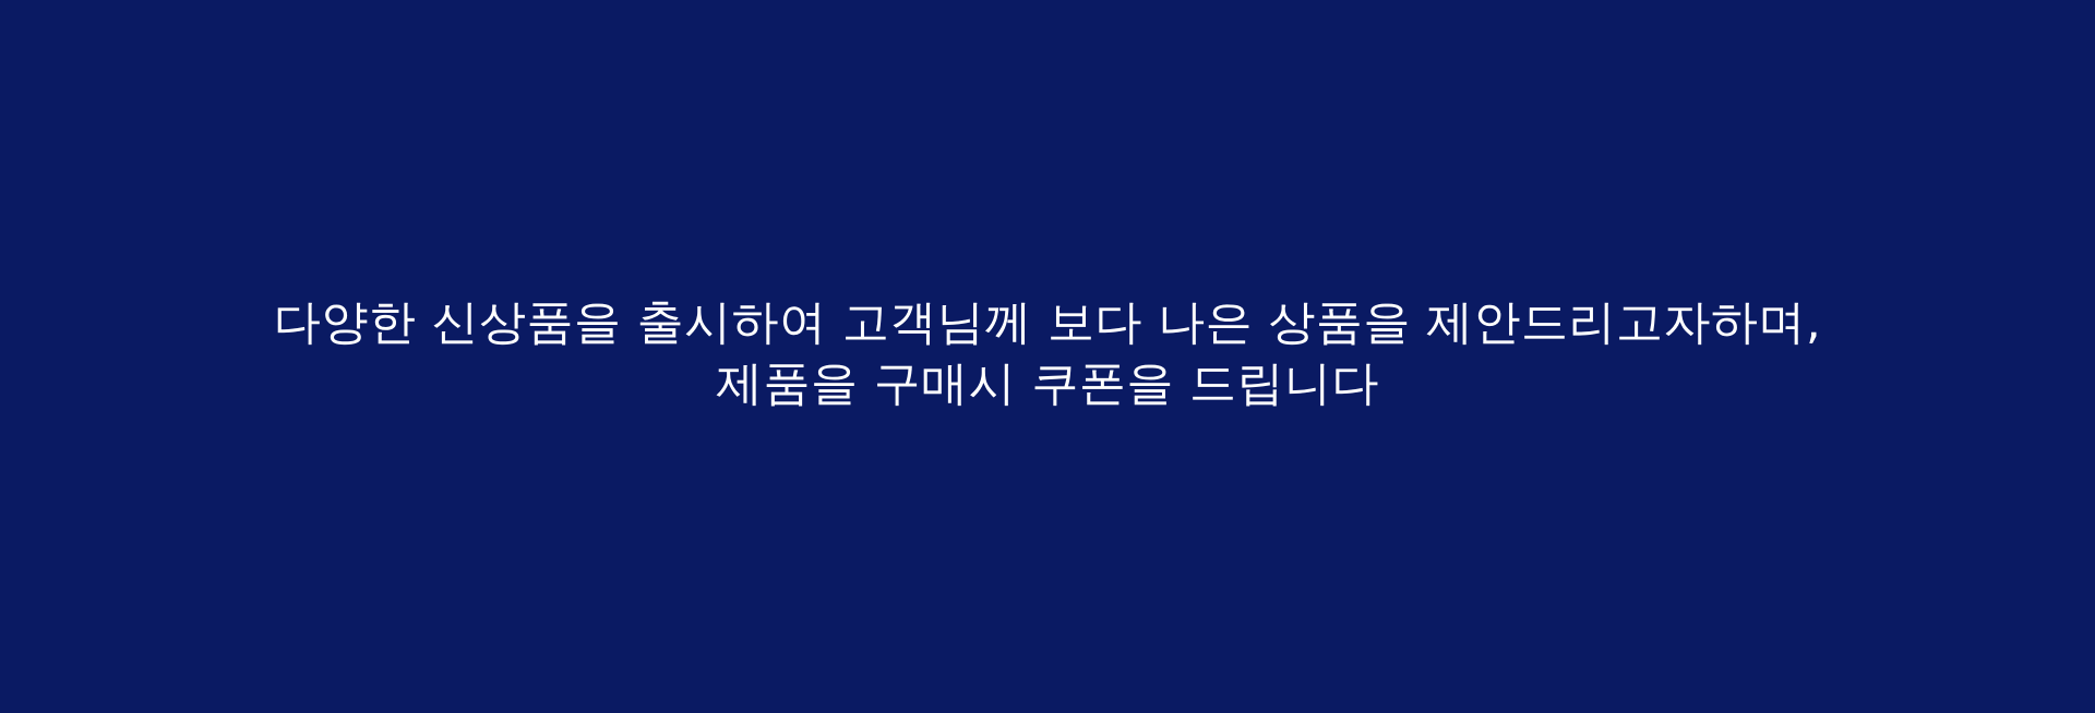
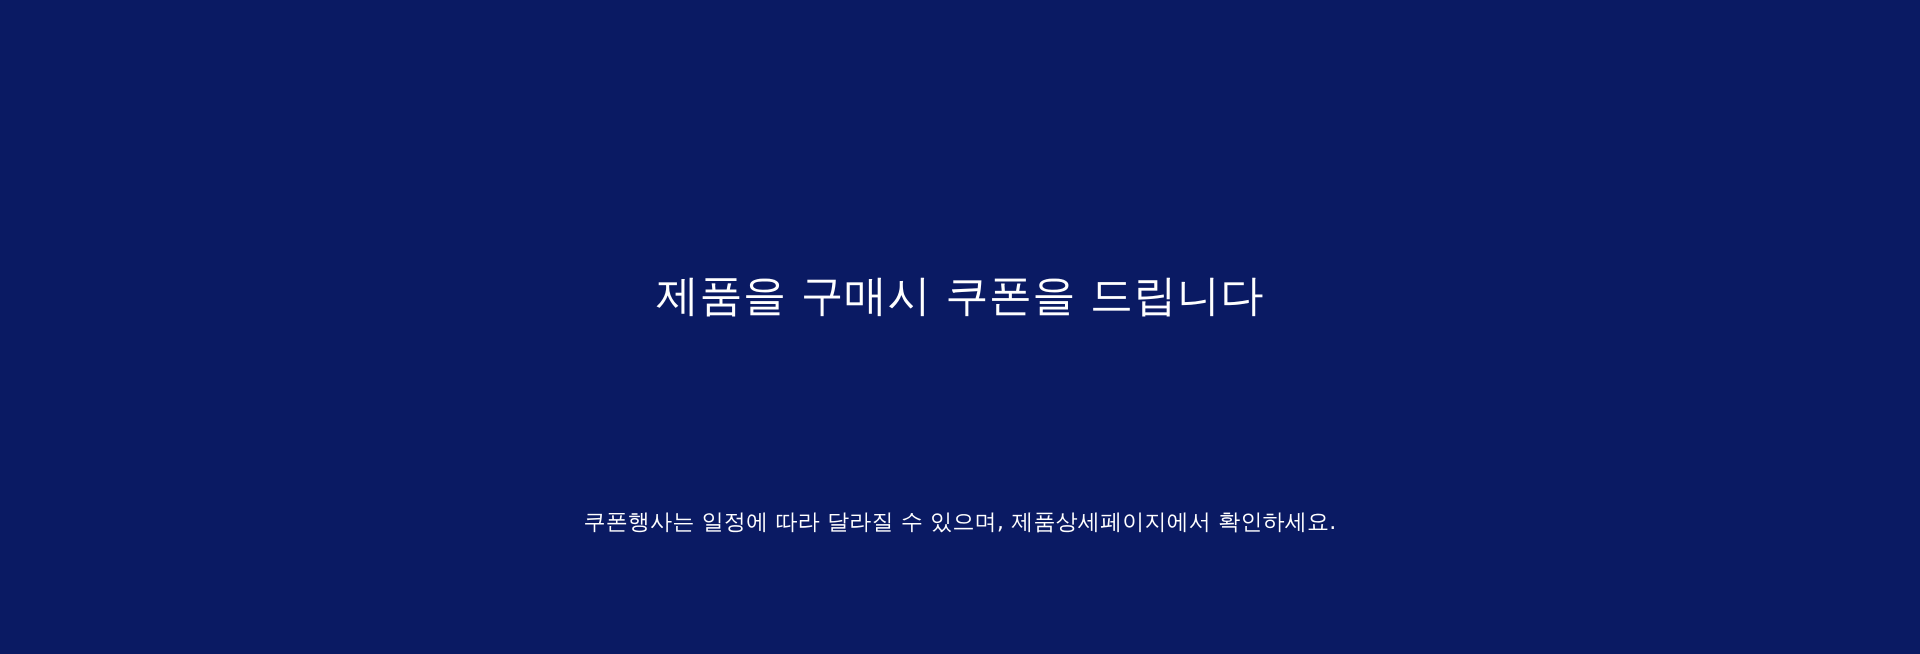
- 다양한 신상품을 출시하여 고객님께 보다 나은 상품을 제안드리고자하며,
  제품을 구매시 쿠폰을 드립니다
+ 쿠폰행사는 일정에 따라 달라질 수 있으며, 제품상세페이지에서 확인하세요.
